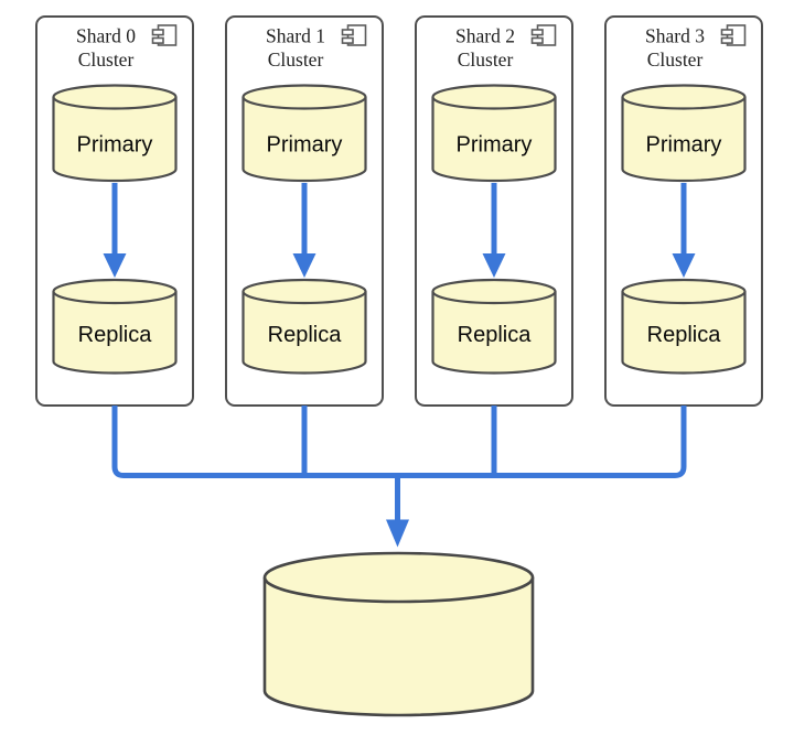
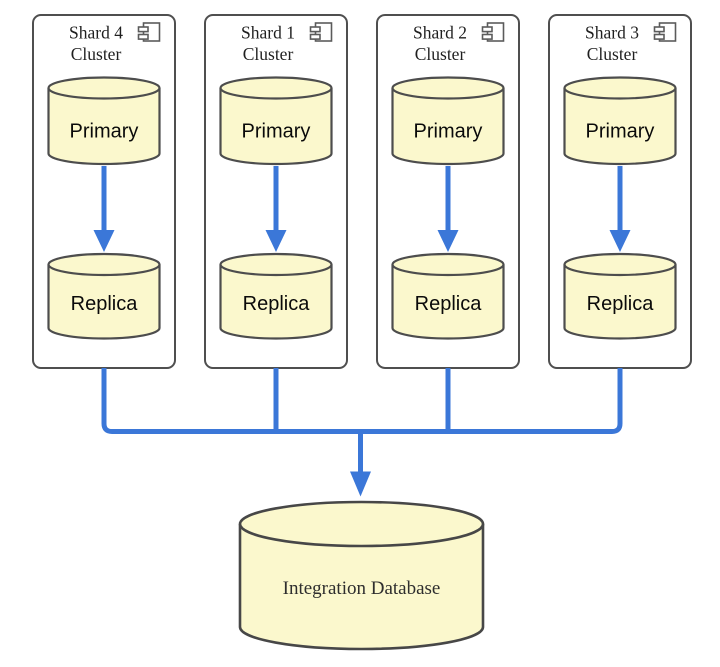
- Shard 0
+ Shard 4
  Cluster
  Primary
  Replica
  Shard 1
  Cluster
  Primary
  Replica
  Shard 2
  Cluster
  Primary
  Replica
  Shard 3
  Cluster
  Primary
  Replica
+ Integration Database
